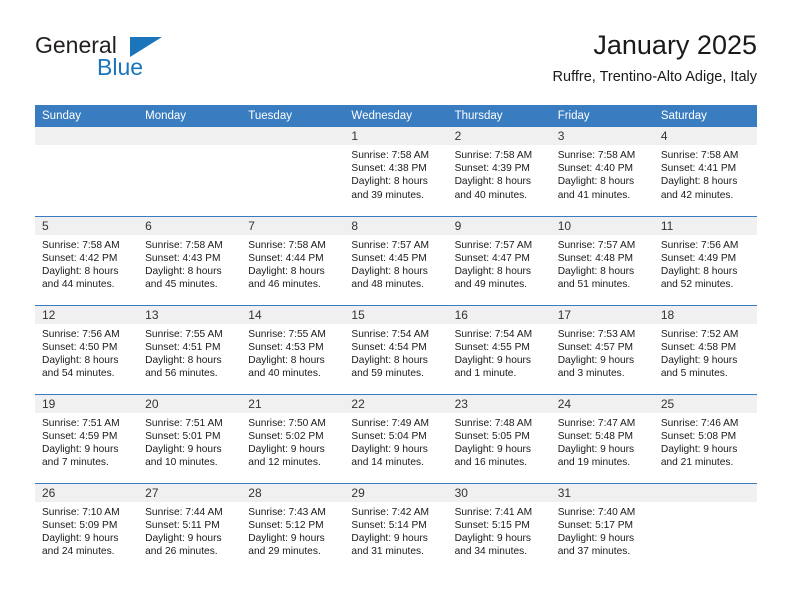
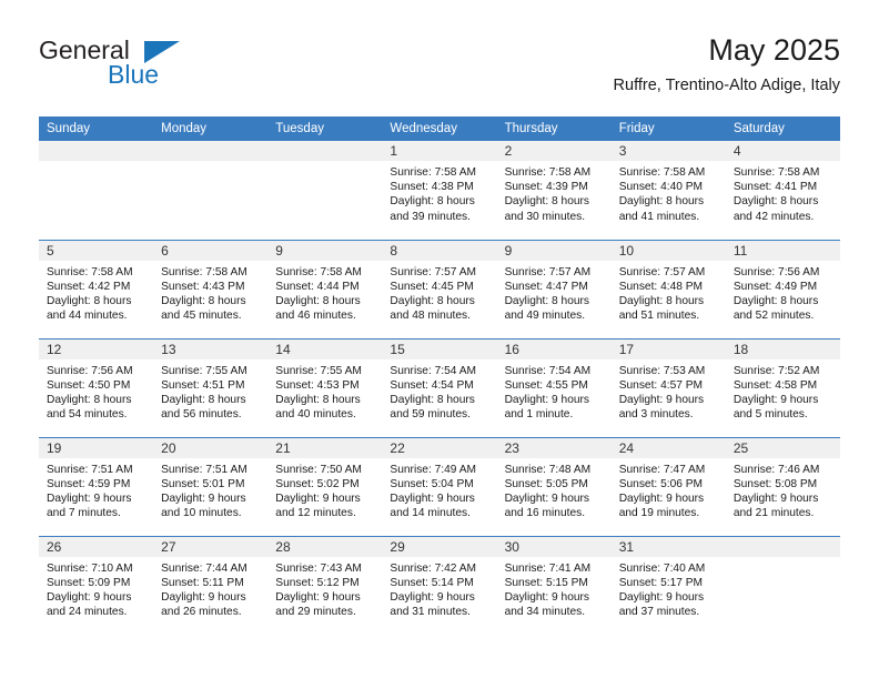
  General
  Blue
- January 2025
+ May 2025
  Ruffre, Trentino-Alto Adige, Italy
  Sunday	Monday	Tuesday	Wednesday	Thursday	Friday	Saturday
- 			1Sunrise: 7:58 AMSunset: 4:38 PMDaylight: 8 hoursand 39 minutes.	2Sunrise: 7:58 AMSunset: 4:39 PMDaylight: 8 hoursand 40 minutes.	3Sunrise: 7:58 AMSunset: 4:40 PMDaylight: 8 hoursand 41 minutes.	4Sunrise: 7:58 AMSunset: 4:41 PMDaylight: 8 hoursand 42 minutes.
+ 			1Sunrise: 7:58 AMSunset: 4:38 PMDaylight: 8 hoursand 39 minutes.	2Sunrise: 7:58 AMSunset: 4:39 PMDaylight: 8 hoursand 30 minutes.	3Sunrise: 7:58 AMSunset: 4:40 PMDaylight: 8 hoursand 41 minutes.	4Sunrise: 7:58 AMSunset: 4:41 PMDaylight: 8 hoursand 42 minutes.
- 5Sunrise: 7:58 AMSunset: 4:42 PMDaylight: 8 hoursand 44 minutes.	6Sunrise: 7:58 AMSunset: 4:43 PMDaylight: 8 hoursand 45 minutes.	7Sunrise: 7:58 AMSunset: 4:44 PMDaylight: 8 hoursand 46 minutes.	8Sunrise: 7:57 AMSunset: 4:45 PMDaylight: 8 hoursand 48 minutes.	9Sunrise: 7:57 AMSunset: 4:47 PMDaylight: 8 hoursand 49 minutes.	10Sunrise: 7:57 AMSunset: 4:48 PMDaylight: 8 hoursand 51 minutes.	11Sunrise: 7:56 AMSunset: 4:49 PMDaylight: 8 hoursand 52 minutes.
+ 5Sunrise: 7:58 AMSunset: 4:42 PMDaylight: 8 hoursand 44 minutes.	6Sunrise: 7:58 AMSunset: 4:43 PMDaylight: 8 hoursand 45 minutes.	9Sunrise: 7:58 AMSunset: 4:44 PMDaylight: 8 hoursand 46 minutes.	8Sunrise: 7:57 AMSunset: 4:45 PMDaylight: 8 hoursand 48 minutes.	9Sunrise: 7:57 AMSunset: 4:47 PMDaylight: 8 hoursand 49 minutes.	10Sunrise: 7:57 AMSunset: 4:48 PMDaylight: 8 hoursand 51 minutes.	11Sunrise: 7:56 AMSunset: 4:49 PMDaylight: 8 hoursand 52 minutes.
  12Sunrise: 7:56 AMSunset: 4:50 PMDaylight: 8 hoursand 54 minutes.	13Sunrise: 7:55 AMSunset: 4:51 PMDaylight: 8 hoursand 56 minutes.	14Sunrise: 7:55 AMSunset: 4:53 PMDaylight: 8 hoursand 40 minutes.	15Sunrise: 7:54 AMSunset: 4:54 PMDaylight: 8 hoursand 59 minutes.	16Sunrise: 7:54 AMSunset: 4:55 PMDaylight: 9 hoursand 1 minute.	17Sunrise: 7:53 AMSunset: 4:57 PMDaylight: 9 hoursand 3 minutes.	18Sunrise: 7:52 AMSunset: 4:58 PMDaylight: 9 hoursand 5 minutes.
- 19Sunrise: 7:51 AMSunset: 4:59 PMDaylight: 9 hoursand 7 minutes.	20Sunrise: 7:51 AMSunset: 5:01 PMDaylight: 9 hoursand 10 minutes.	21Sunrise: 7:50 AMSunset: 5:02 PMDaylight: 9 hoursand 12 minutes.	22Sunrise: 7:49 AMSunset: 5:04 PMDaylight: 9 hoursand 14 minutes.	23Sunrise: 7:48 AMSunset: 5:05 PMDaylight: 9 hoursand 16 minutes.	24Sunrise: 7:47 AMSunset: 5:48 PMDaylight: 9 hoursand 19 minutes.	25Sunrise: 7:46 AMSunset: 5:08 PMDaylight: 9 hoursand 21 minutes.
+ 19Sunrise: 7:51 AMSunset: 4:59 PMDaylight: 9 hoursand 7 minutes.	20Sunrise: 7:51 AMSunset: 5:01 PMDaylight: 9 hoursand 10 minutes.	21Sunrise: 7:50 AMSunset: 5:02 PMDaylight: 9 hoursand 12 minutes.	22Sunrise: 7:49 AMSunset: 5:04 PMDaylight: 9 hoursand 14 minutes.	23Sunrise: 7:48 AMSunset: 5:05 PMDaylight: 9 hoursand 16 minutes.	24Sunrise: 7:47 AMSunset: 5:06 PMDaylight: 9 hoursand 19 minutes.	25Sunrise: 7:46 AMSunset: 5:08 PMDaylight: 9 hoursand 21 minutes.
  26Sunrise: 7:10 AMSunset: 5:09 PMDaylight: 9 hoursand 24 minutes.	27Sunrise: 7:44 AMSunset: 5:11 PMDaylight: 9 hoursand 26 minutes.	28Sunrise: 7:43 AMSunset: 5:12 PMDaylight: 9 hoursand 29 minutes.	29Sunrise: 7:42 AMSunset: 5:14 PMDaylight: 9 hoursand 31 minutes.	30Sunrise: 7:41 AMSunset: 5:15 PMDaylight: 9 hoursand 34 minutes.	31Sunrise: 7:40 AMSunset: 5:17 PMDaylight: 9 hoursand 37 minutes.
